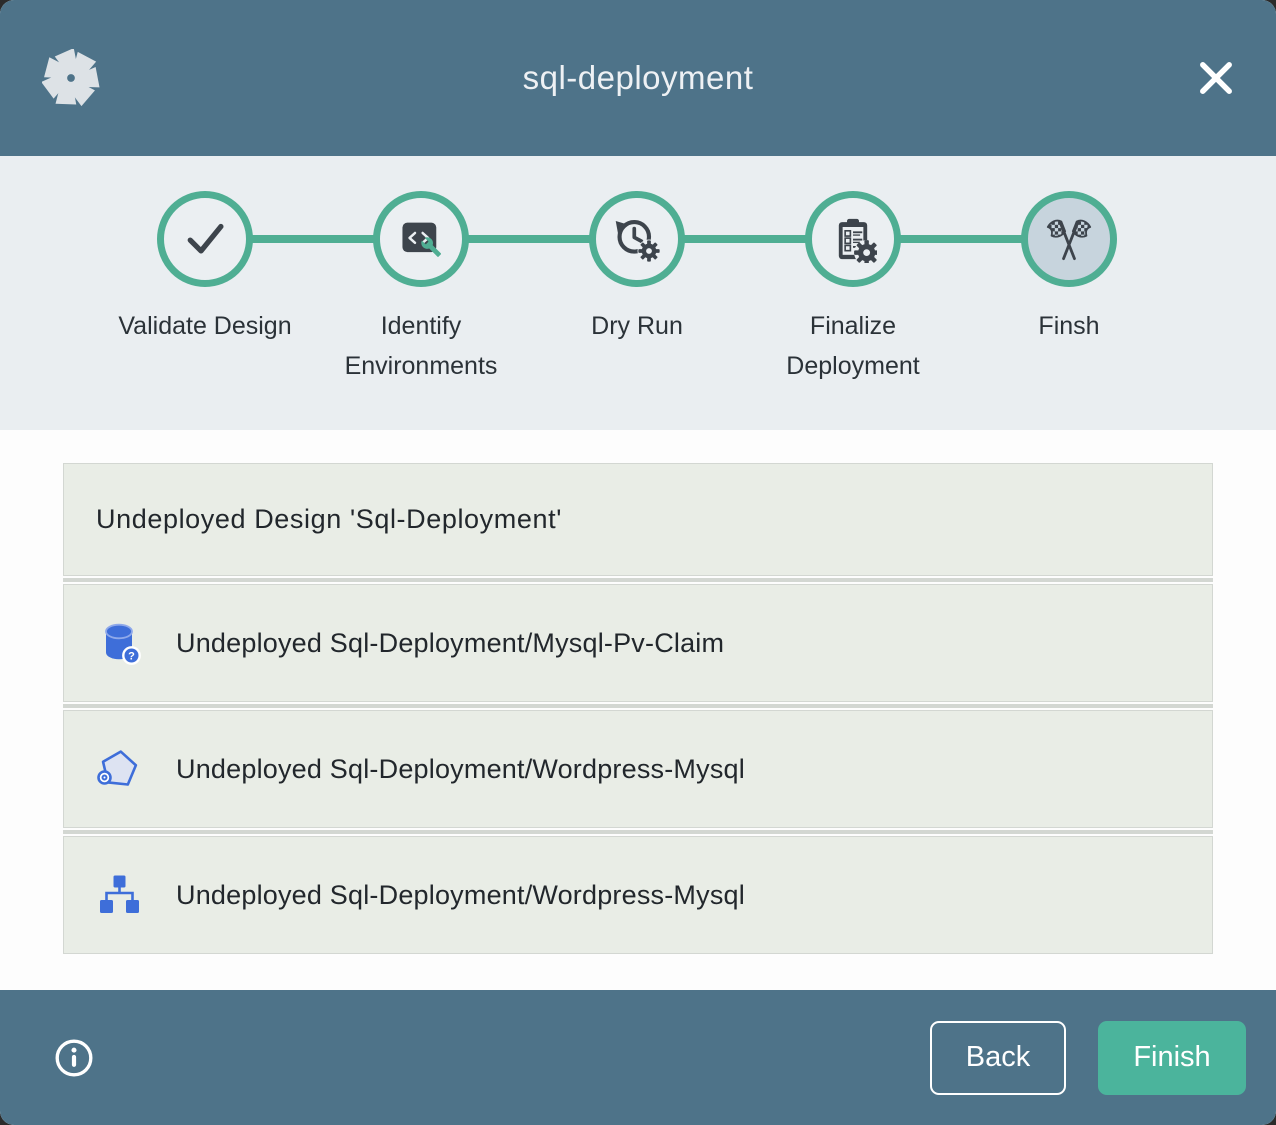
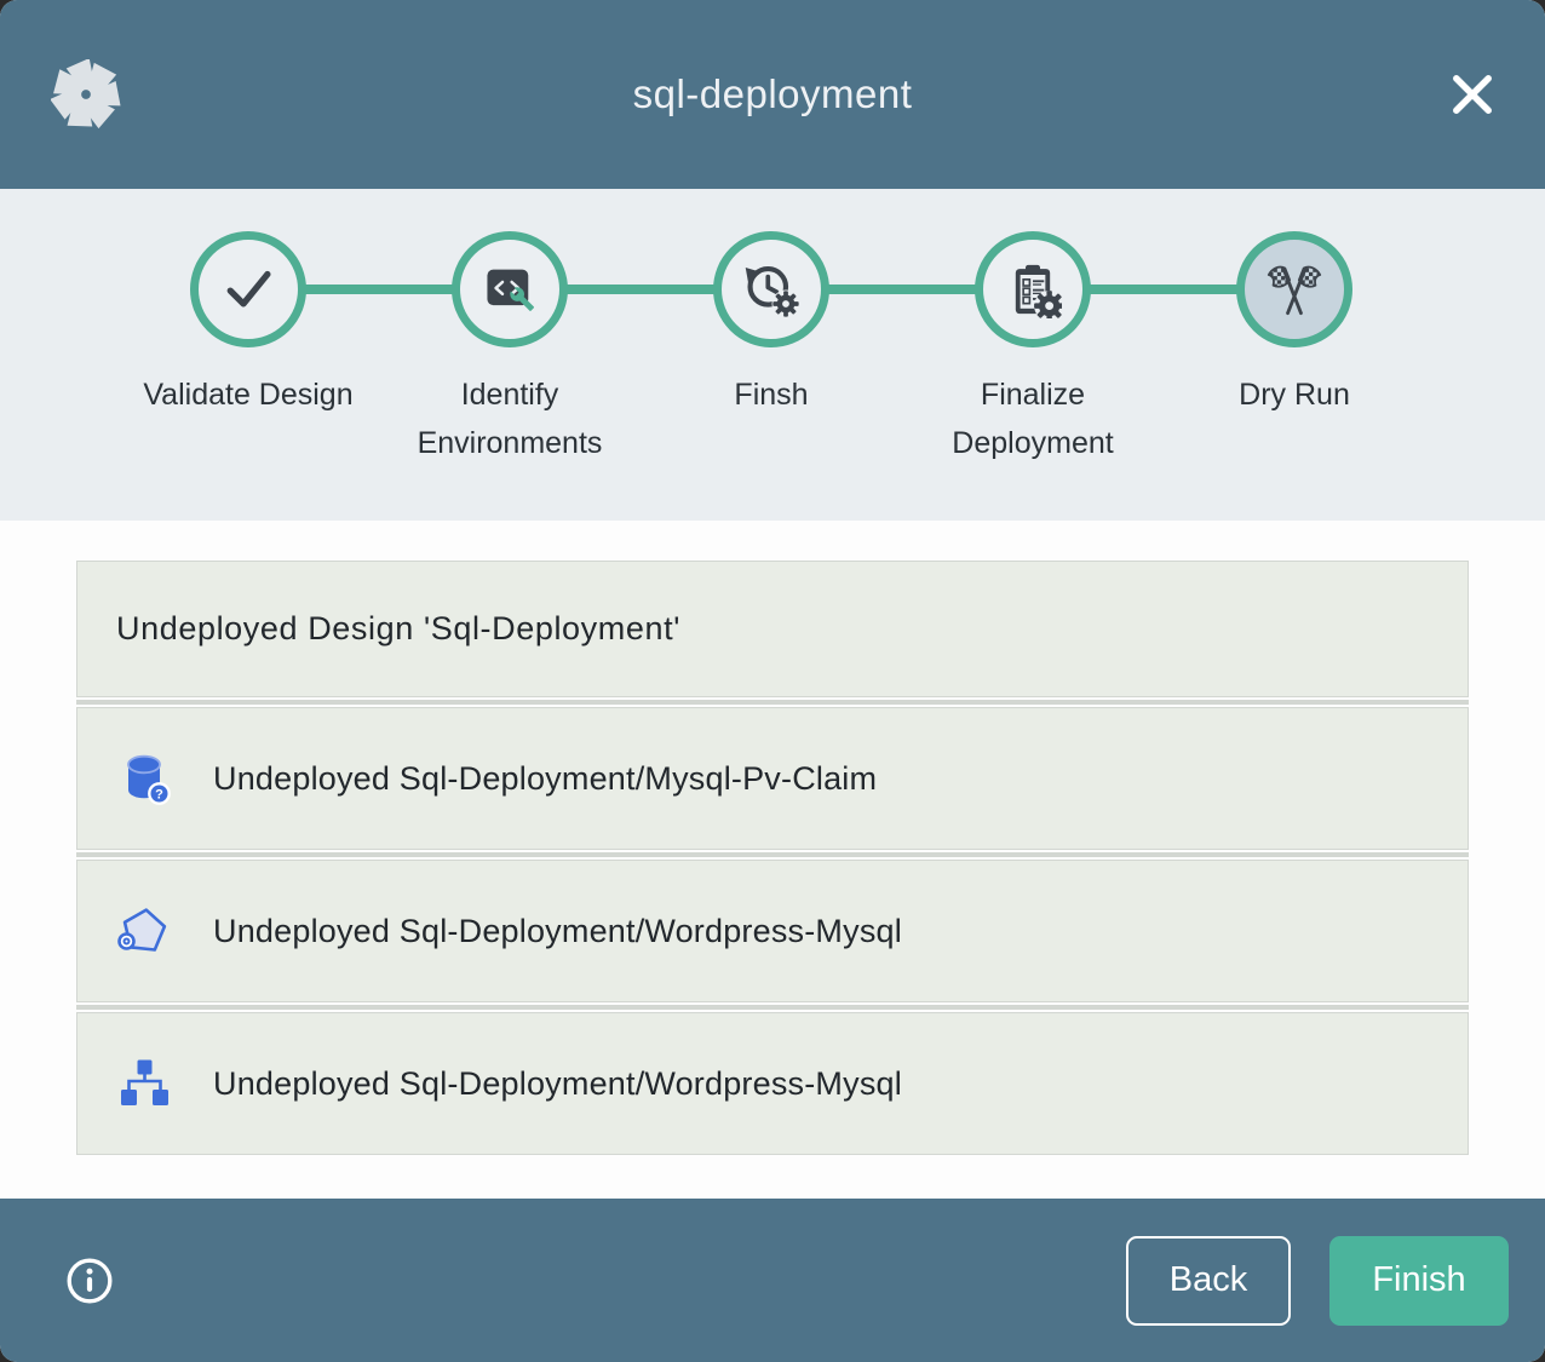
  sql-deployment
  Validate Design
  Identify Environments
- Dry Run
+ Finsh
  Finalize Deployment
- Finsh
+ Dry Run
  Undeployed Design 'Sql-Deployment'
  ?
  Undeployed Sql-Deployment/Mysql-Pv-Claim
  Undeployed Sql-Deployment/Wordpress-Mysql
  Undeployed Sql-Deployment/Wordpress-Mysql
  Back
  Finish
